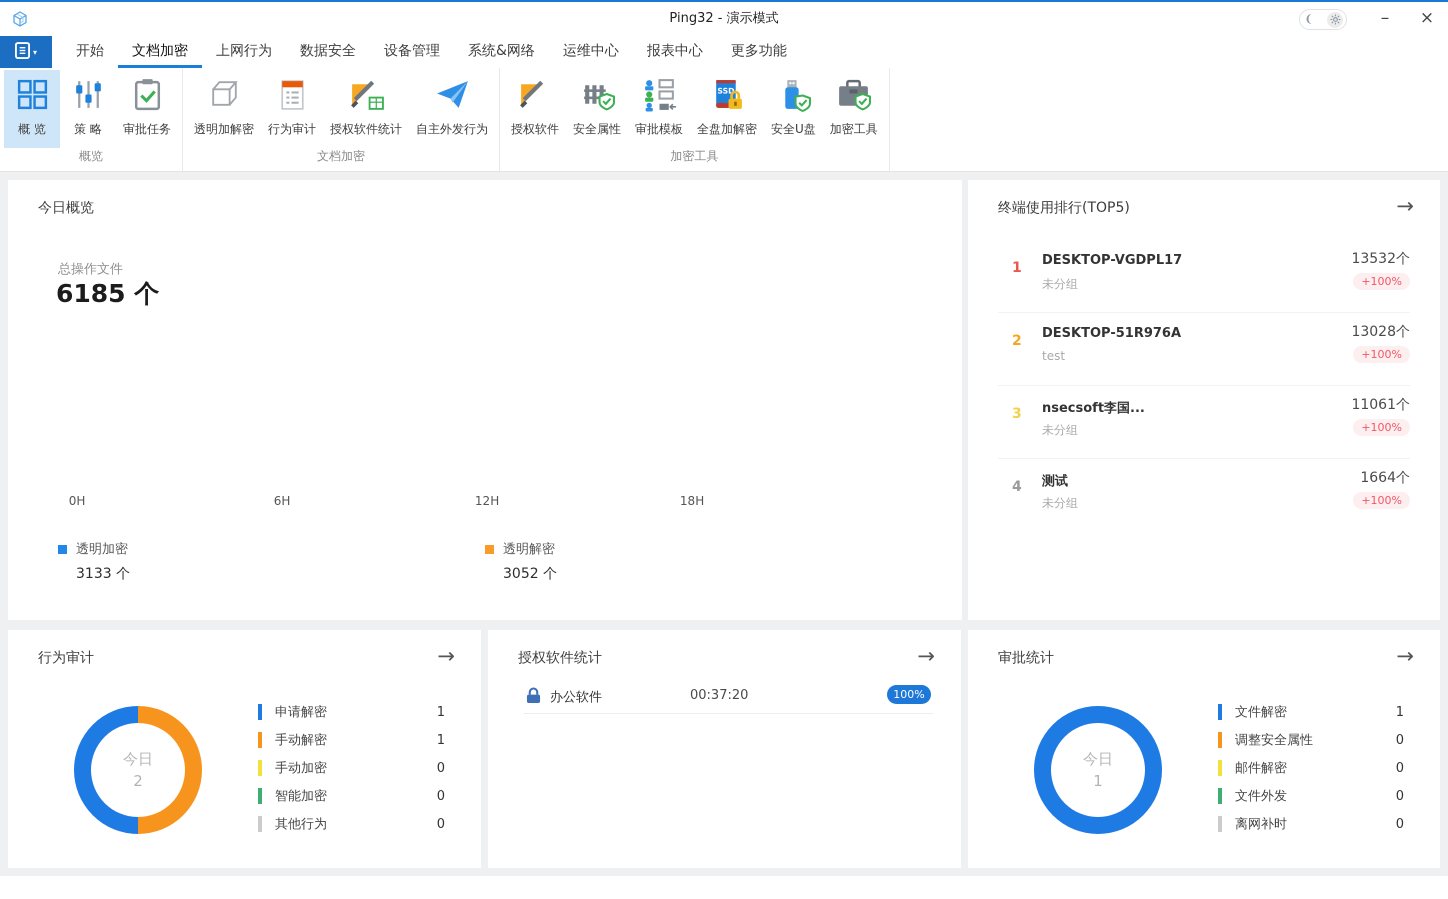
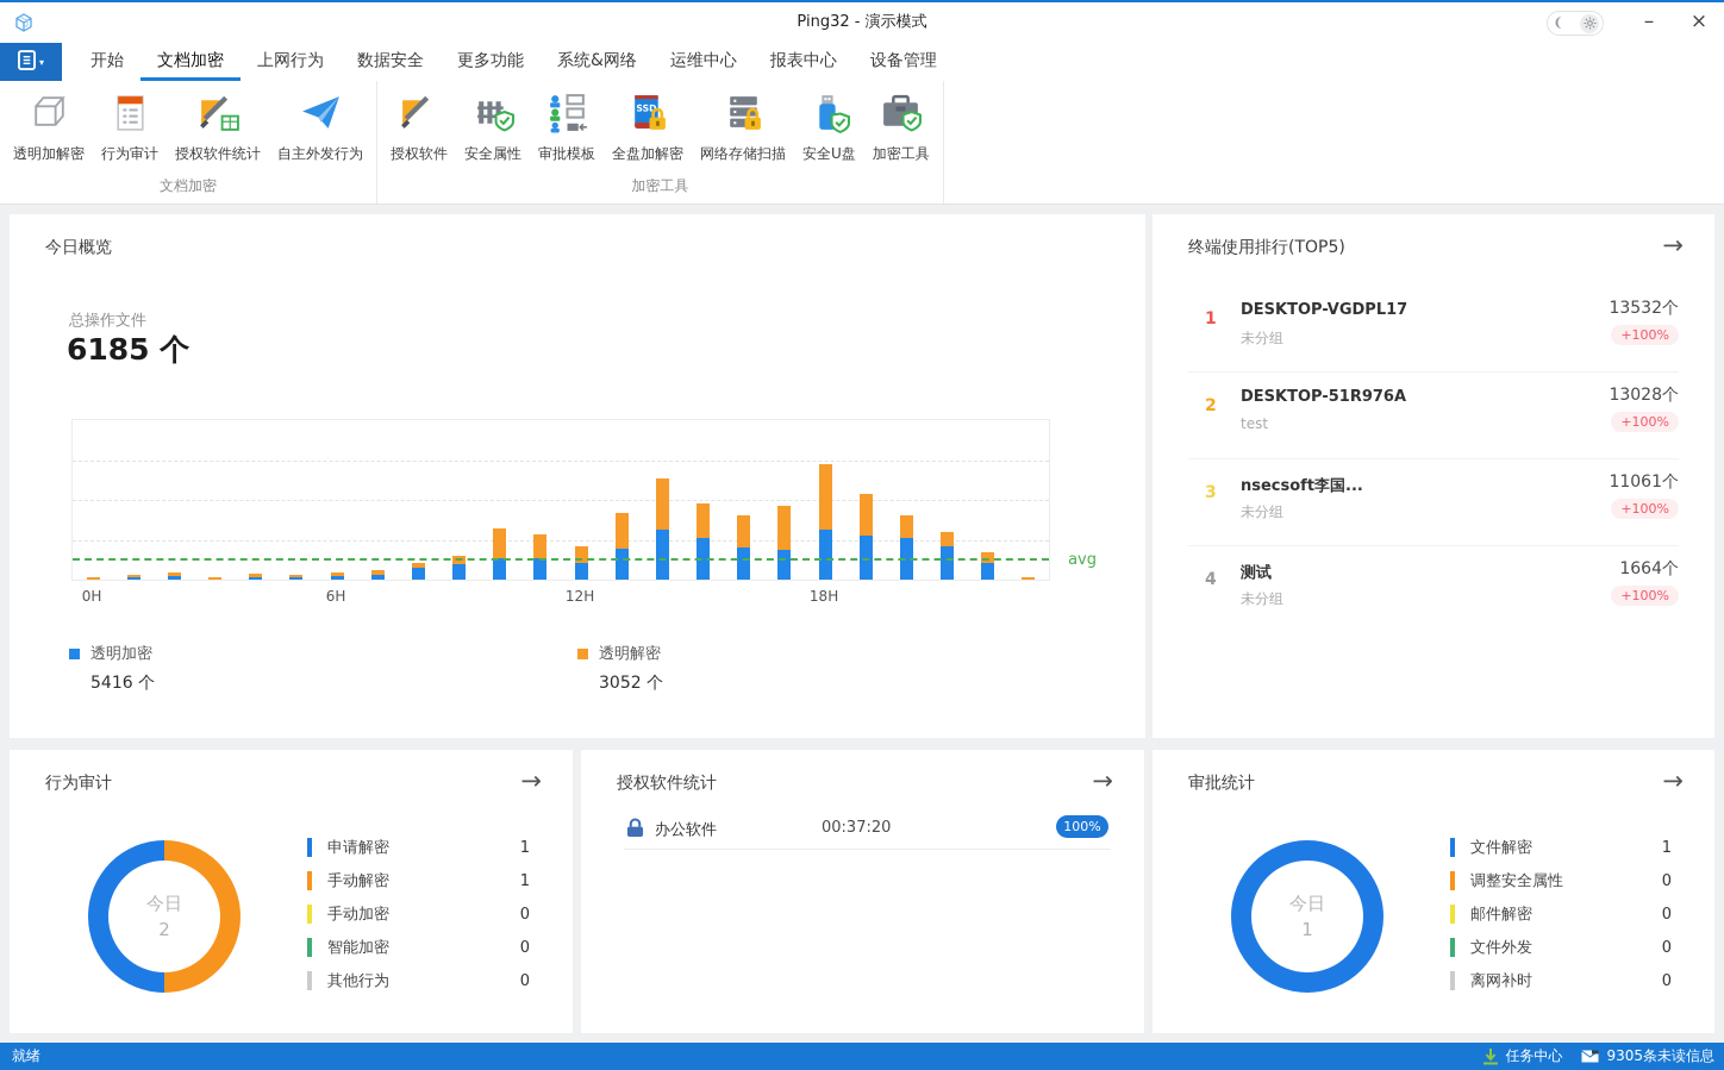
  Ping32 - 演示模式
  –
  ×
  ▾
  开始
  文档加密
  上网行为
  数据安全
- 设备管理
+ 更多功能
  系统&网络
  运维中心
  报表中心
- 更多功能
+ 设备管理
- 概 览
- 策 略
- 审批任务
- 概览
  透明加解密
  行为审计
  授权软件统计
  自主外发行为
  文档加密
  授权软件
  安全属性
  审批模板
  SSD
  全盘加解密
+ 网络存储扫描
  安全U盘
  加密工具
  加密工具
  今日概览
  总操作文件
  6185 个
+ avg
  0H
  6H
  12H
  18H
  透明加密
- 3133 个
+ 5416 个
  透明解密
  3052 个
  终端使用排行(TOP5)
  1
  DESKTOP-VGDPL17
  未分组
  13532个
  +100%
  2
  DESKTOP-51R976A
  test
  13028个
  +100%
  3
  nsecsoft李国...
  未分组
  11061个
  +100%
  4
  测试
  未分组
  1664个
  +100%
  行为审计
  今日
  2
  申请解密
  1
  手动解密
  1
  手动加密
  0
  智能加密
  0
  其他行为
  0
  授权软件统计
  办公软件
  00:37:20
  100%
  审批统计
  今日
  1
  文件解密
  1
  调整安全属性
  0
  邮件解密
  0
  文件外发
  0
  离网补时
  0
+ 就绪
+ 任务中心
+ 9305条未读信息
